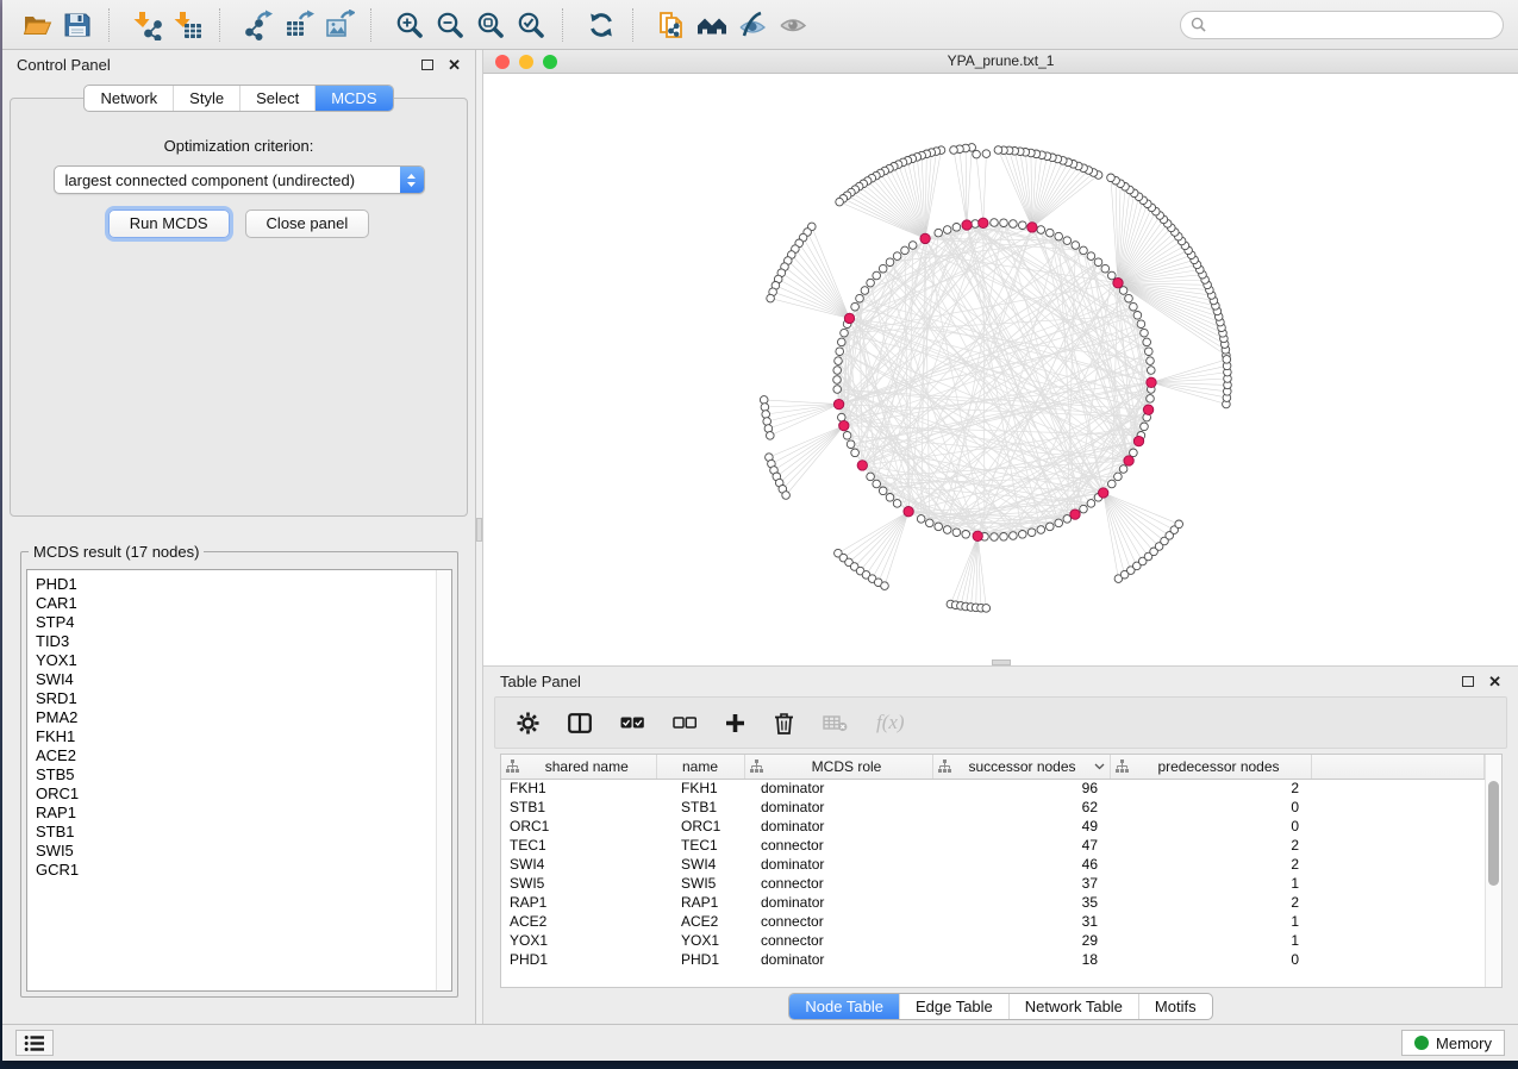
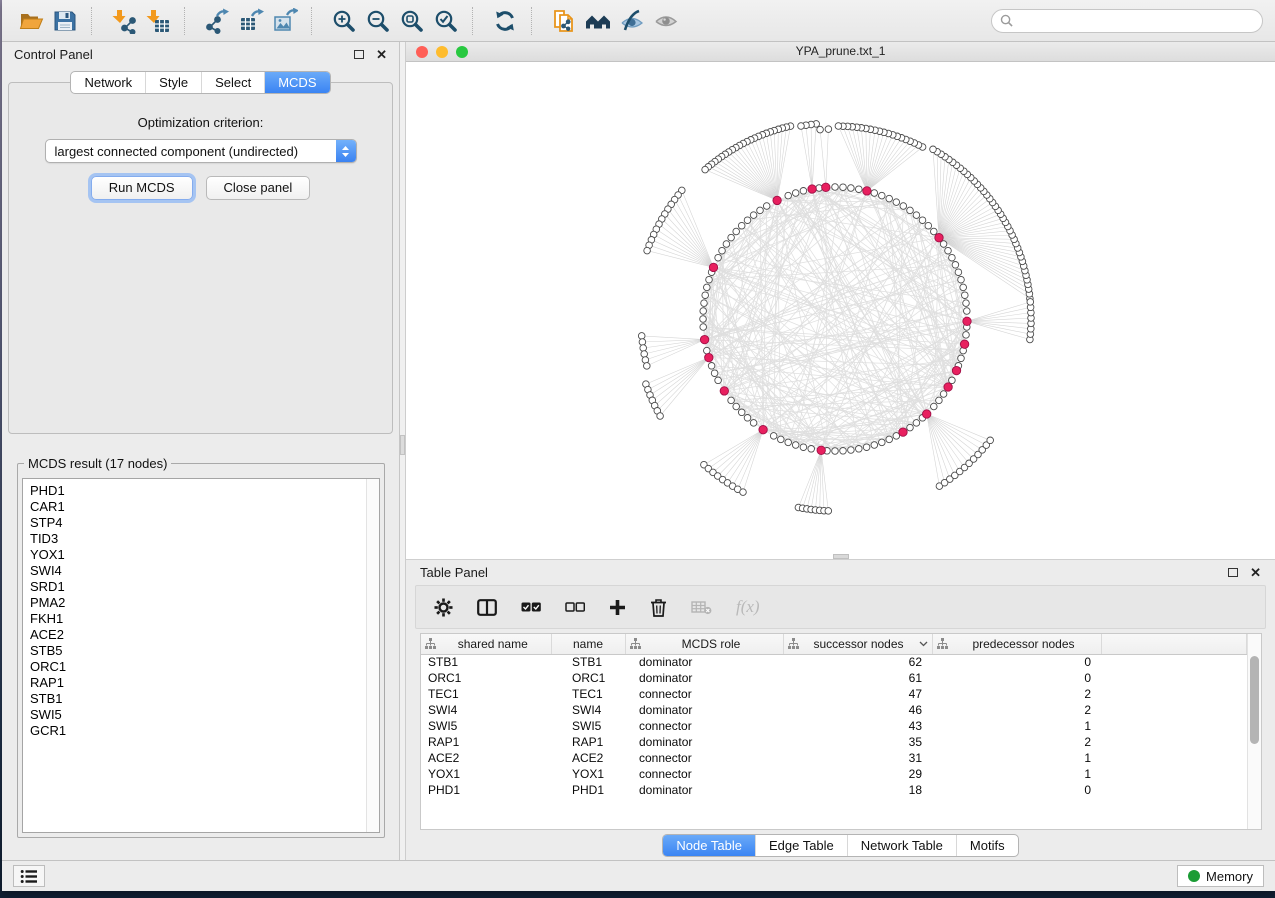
  Control Panel
  ✕
  Network
  Style
  Select
  MCDS
  Optimization criterion:
  largest connected component (undirected)
  Run MCDS
  Close panel
  MCDS result (17 nodes)
  PHD1
  CAR1
  STP4
  TID3
  YOX1
  SWI4
  SRD1
  PMA2
  FKH1
  ACE2
  STB5
  ORC1
  RAP1
  STB1
  SWI5
  GCR1
  YPA_prune.txt_1
  Table Panel
  ✕
  f(x)
  shared name	name	MCDS role	successor nodes	predecessor nodes
- FKH1	FKH1	dominator	96	2
  STB1	STB1	dominator	62	0
- ORC1	ORC1	dominator	49	0
+ ORC1	ORC1	dominator	61	0
  TEC1	TEC1	connector	47	2
  SWI4	SWI4	dominator	46	2
- SWI5	SWI5	connector	37	1
+ SWI5	SWI5	connector	43	1
  RAP1	RAP1	dominator	35	2
  ACE2	ACE2	connector	31	1
  YOX1	YOX1	connector	29	1
  PHD1	PHD1	dominator	18	0
  Node Table
  Edge Table
  Network Table
  Motifs
  Memory
